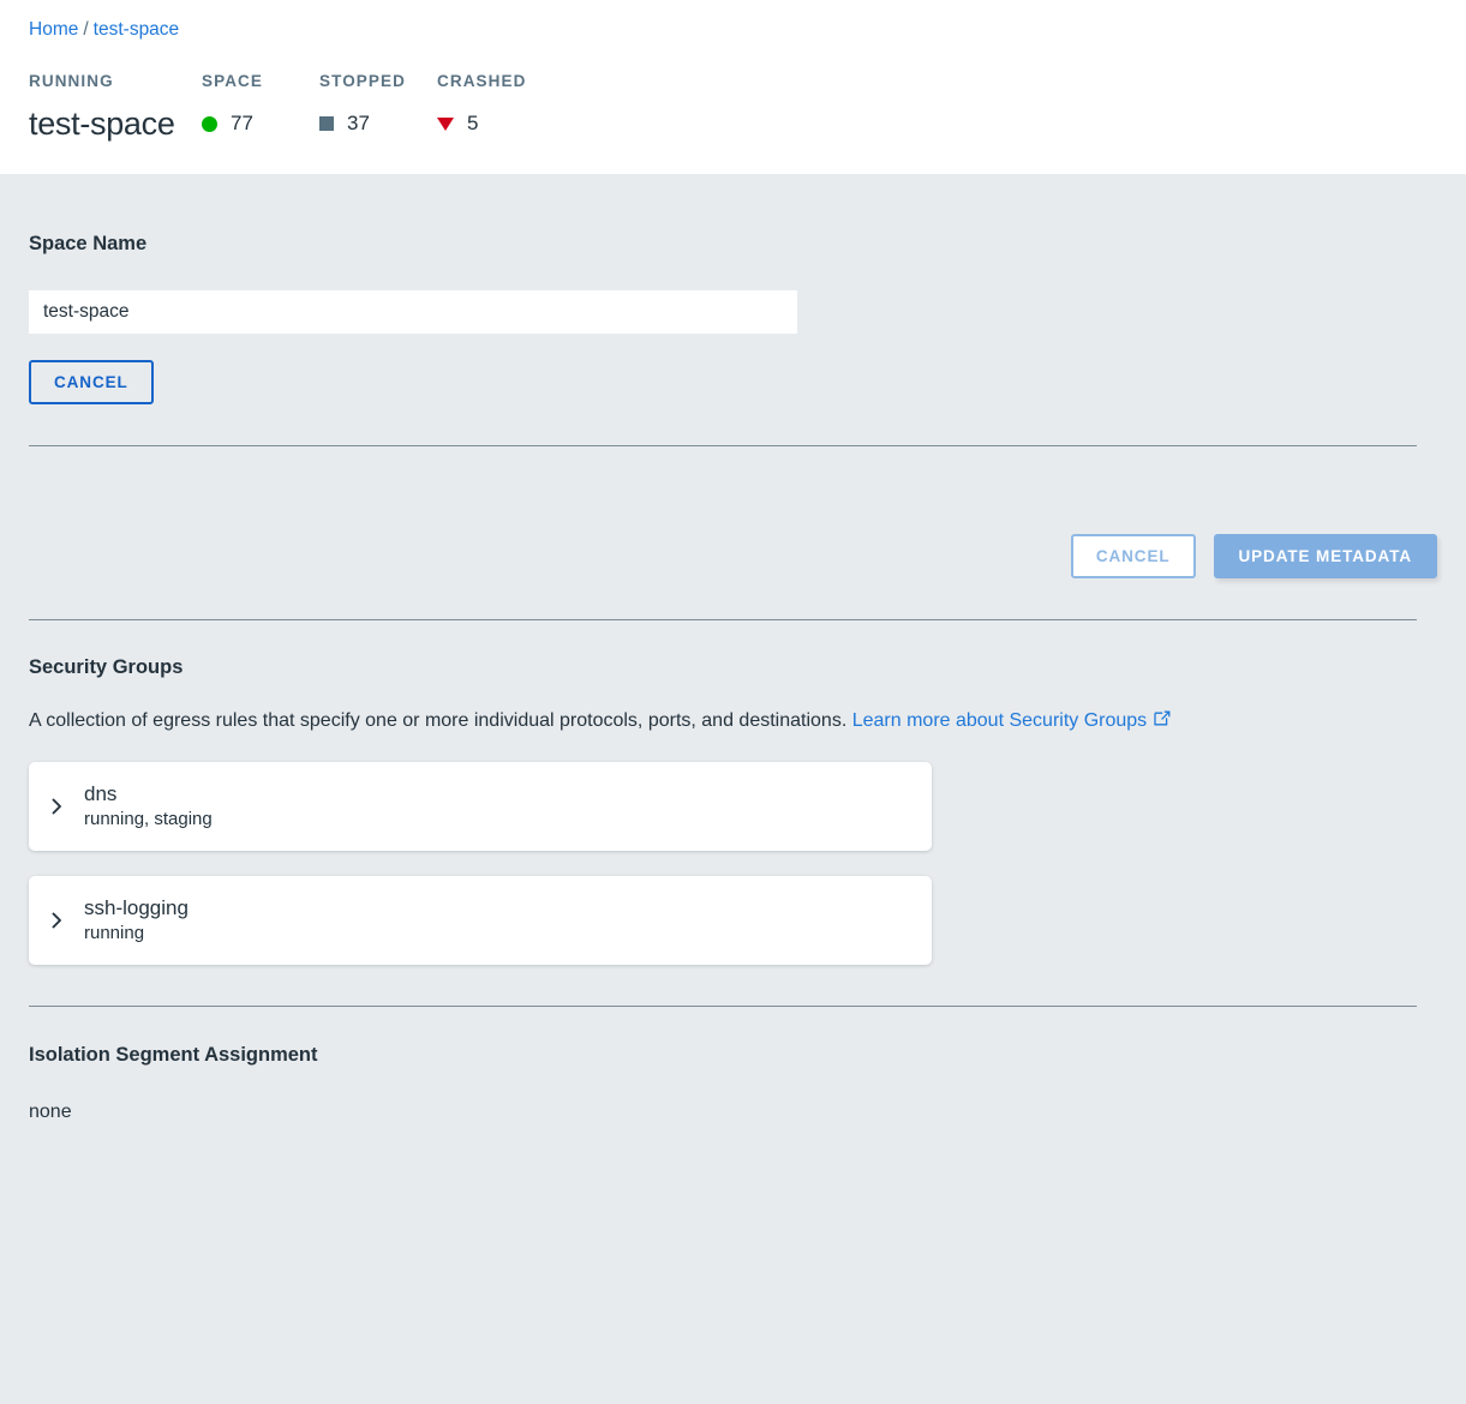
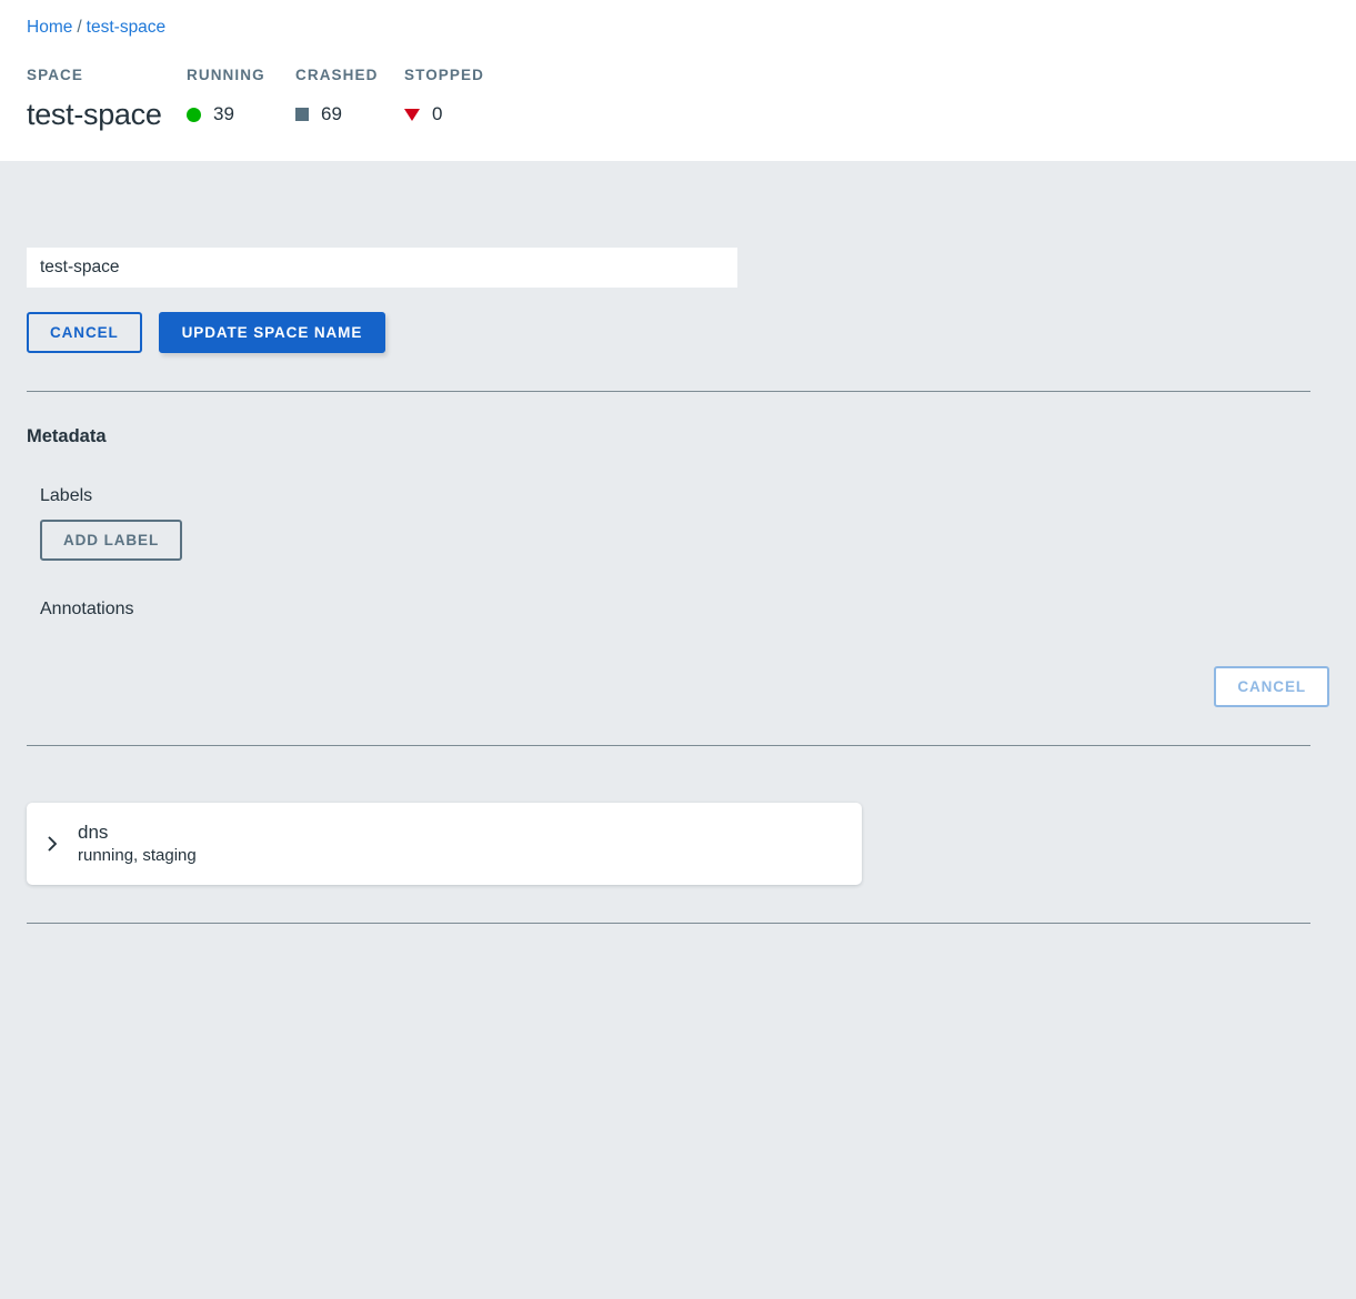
  Home / test-space
- RUNNING
+ SPACE
  test-space
- SPACE
+ RUNNING
- 77
+ 39
- STOPPED
+ CRASHED
- 37
+ 69
- CRASHED
+ STOPPED
- 5
+ 0
- Space Name
  test-space
  CANCEL
+ UPDATE SPACE NAME
+ Metadata
+ Labels
+ ADD LABEL
+ Annotations
  CANCEL
- UPDATE METADATA
- Security Groups
- A collection of egress rules that specify one or more individual protocols, ports, and destinations. Learn more about Security Groups
  dns
  running, staging
- ssh-logging
- running
- Isolation Segment Assignment
- none
